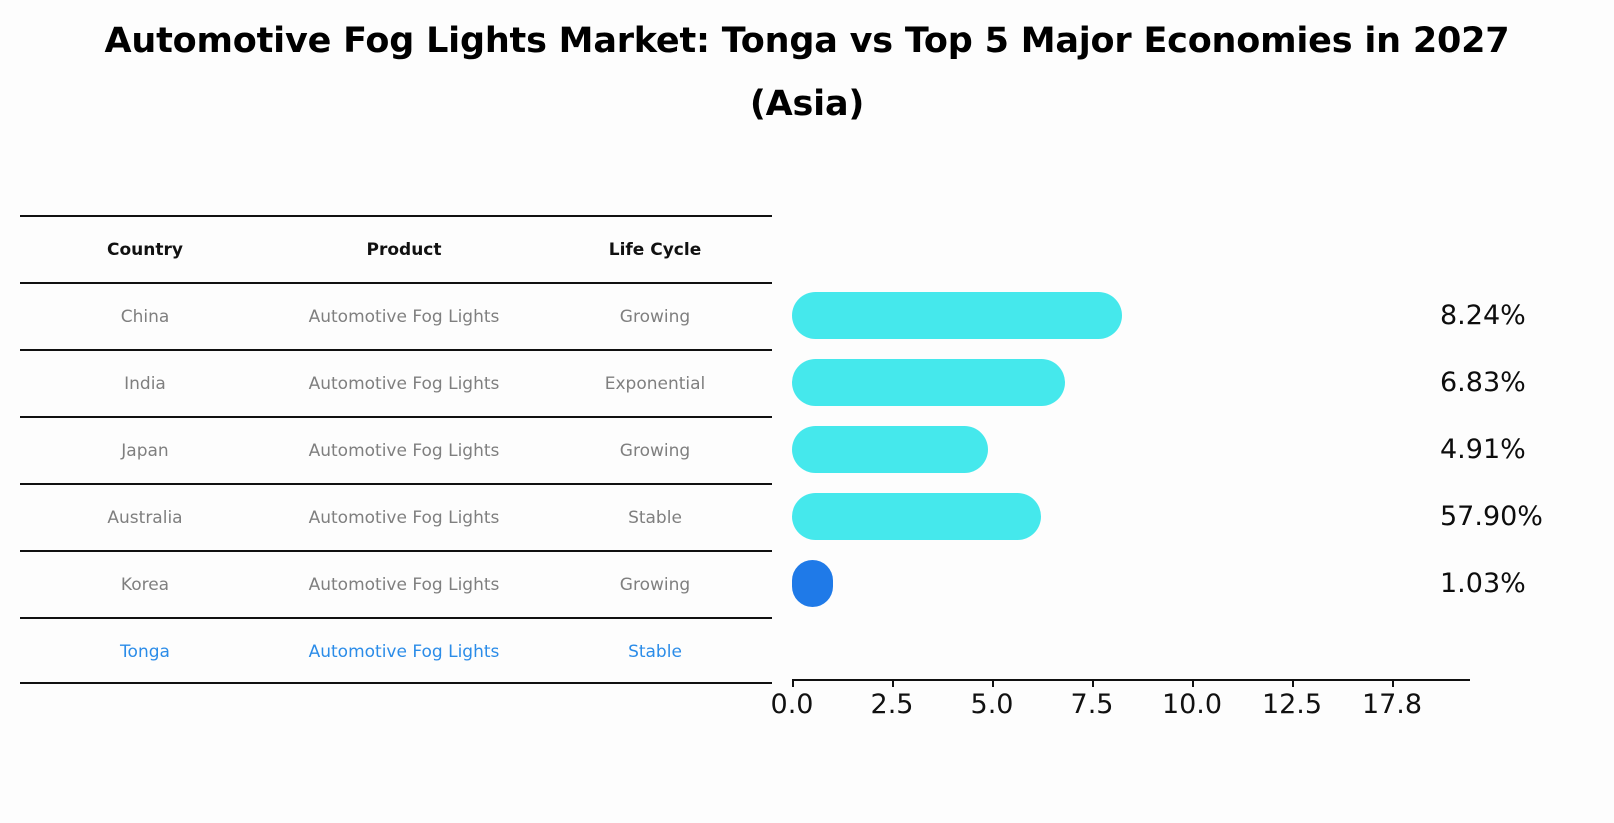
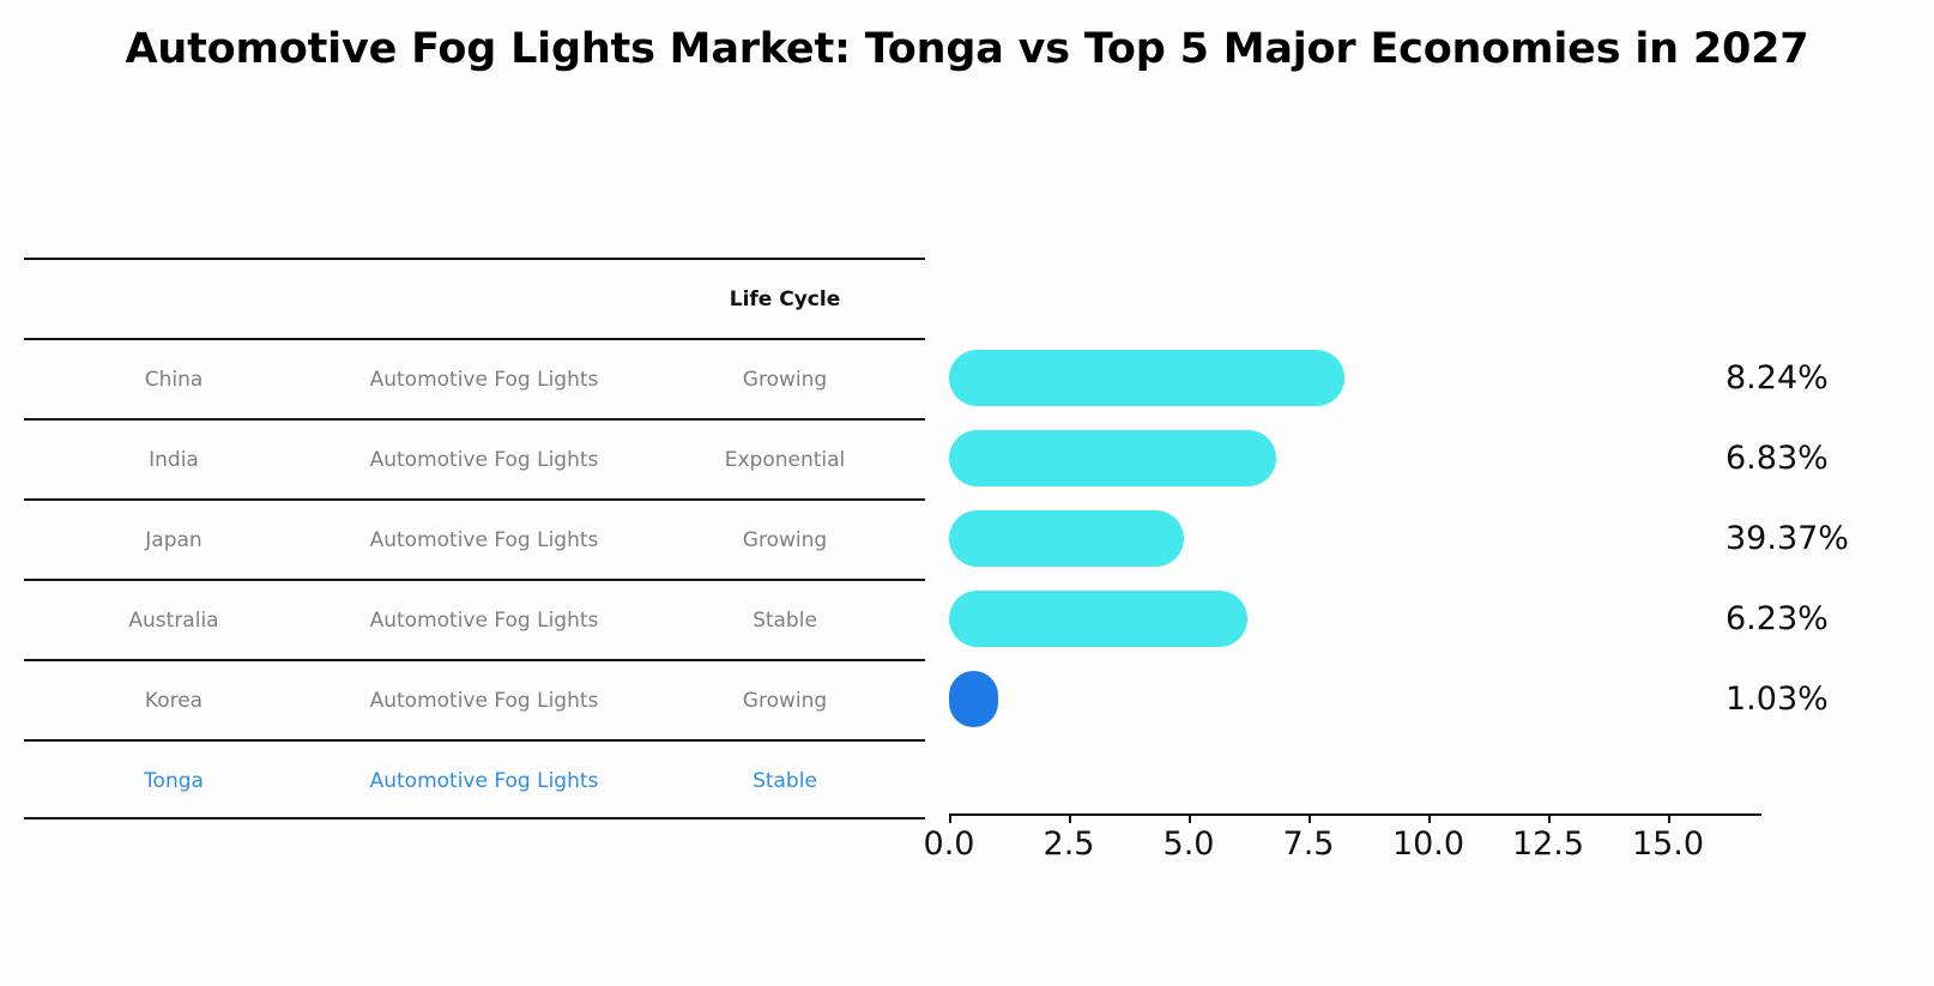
  Automotive Fog Lights Market: Tonga vs Top 5 Major Economies in 2027
- (Asia)
- Country
- Product
  Life Cycle
  China
  Automotive Fog Lights
  Growing
  India
  Automotive Fog Lights
  Exponential
  Japan
  Automotive Fog Lights
  Growing
  Australia
  Automotive Fog Lights
  Stable
  Korea
  Automotive Fog Lights
  Growing
  Tonga
  Automotive Fog Lights
  Stable
  8.24%
  6.83%
- 4.91%
+ 39.37%
- 57.90%
+ 6.23%
  1.03%
  0.0
  2.5
  5.0
  7.5
  10.0
  12.5
- 17.8
+ 15.0
